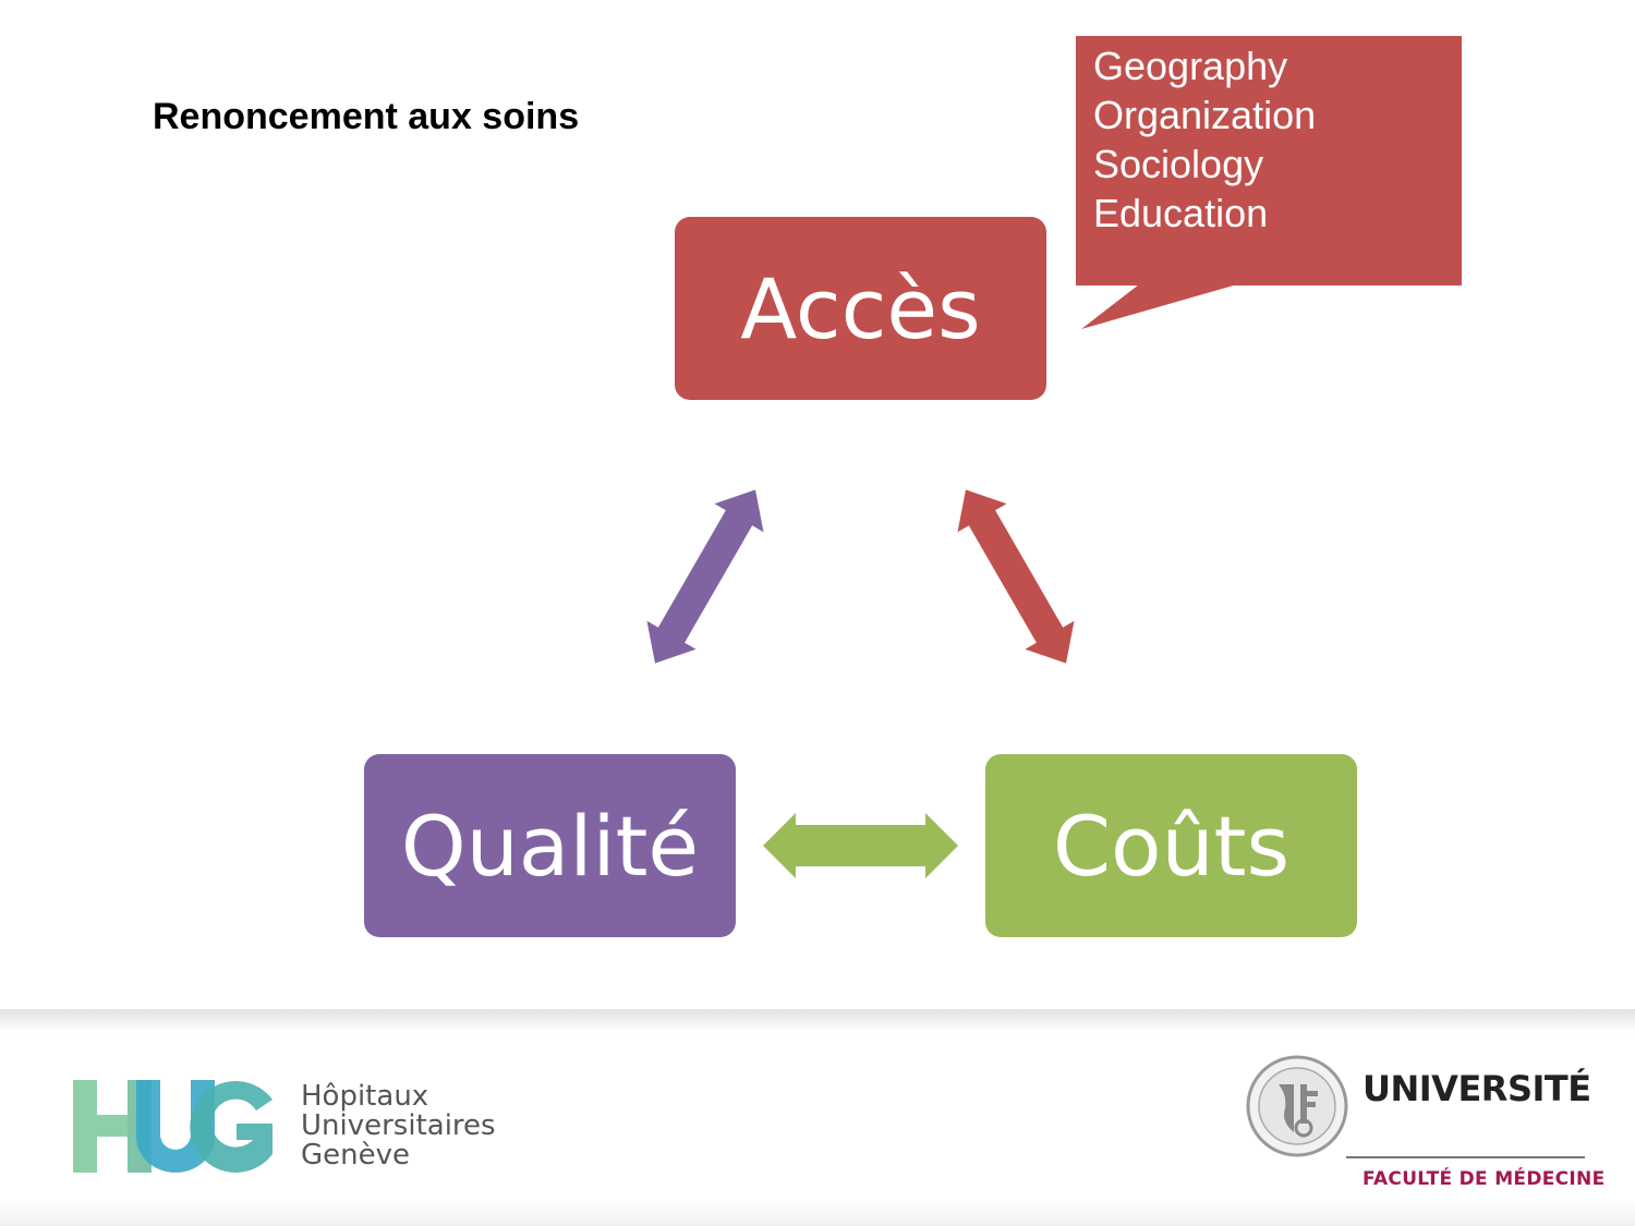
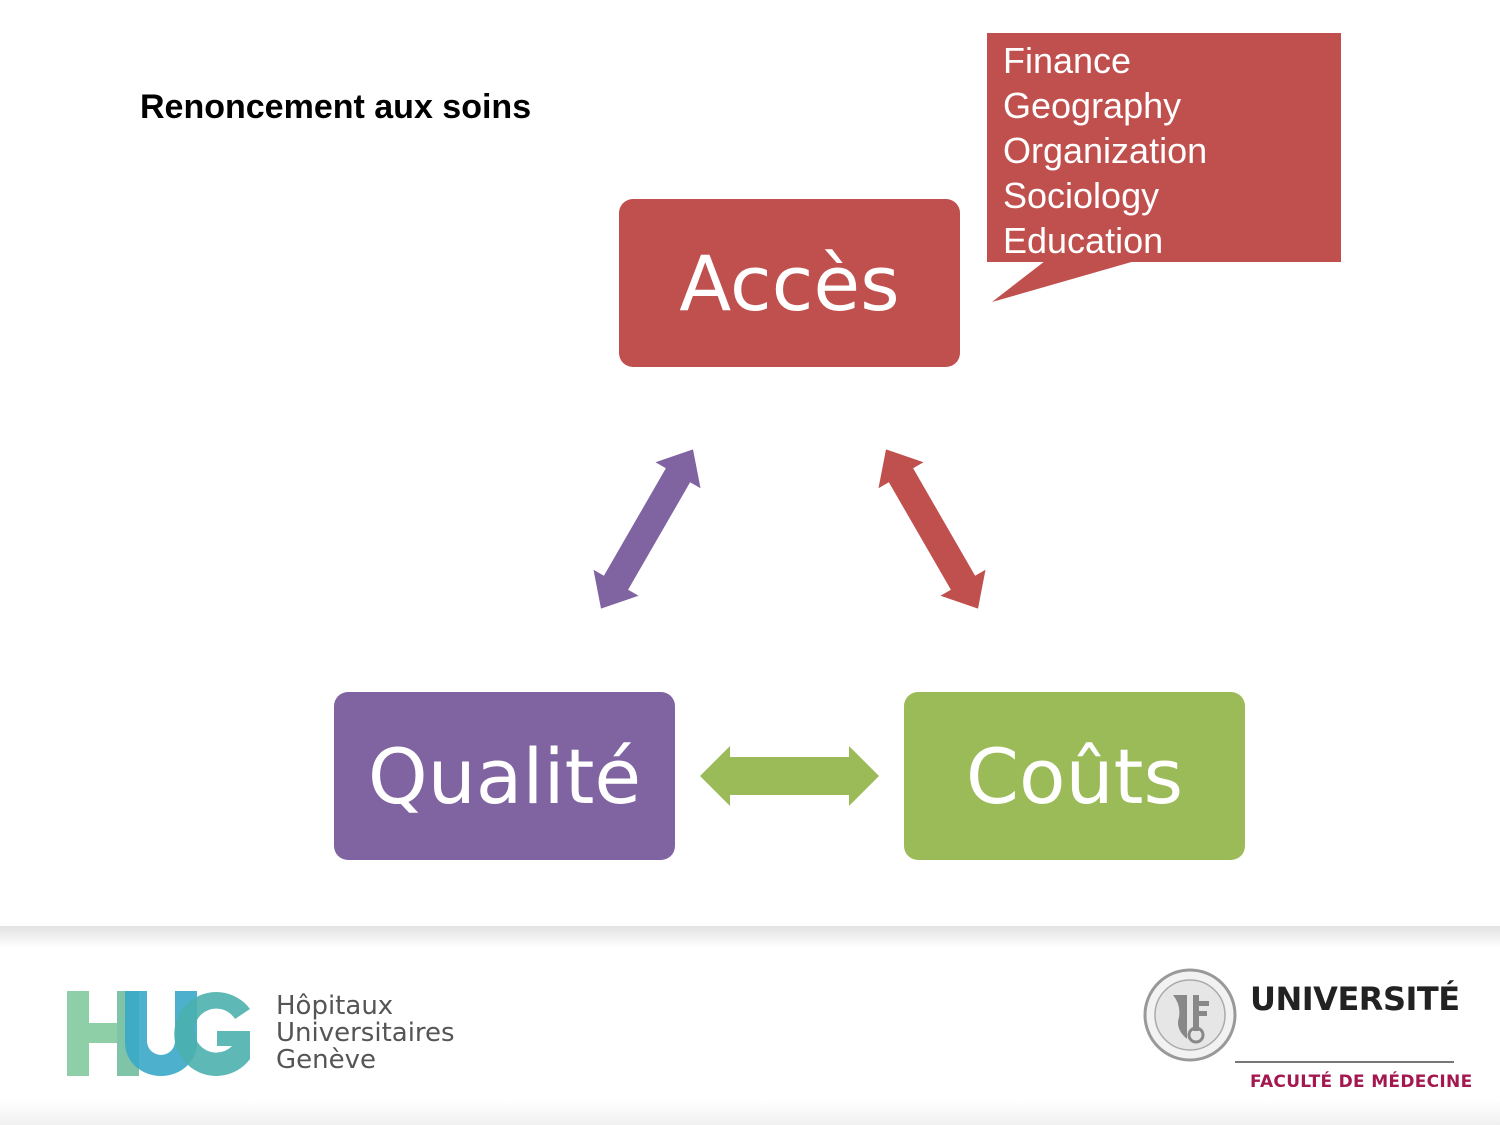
  Renoncement aux soins
+ Finance
  Geography
  Organization
  Sociology
  Education
  Accès
  Qualité
  Coûts
  Hôpitaux
  Universitaires
  Genève
  UNIVERSITÉ
  FACULTÉ DE MÉDECINE
